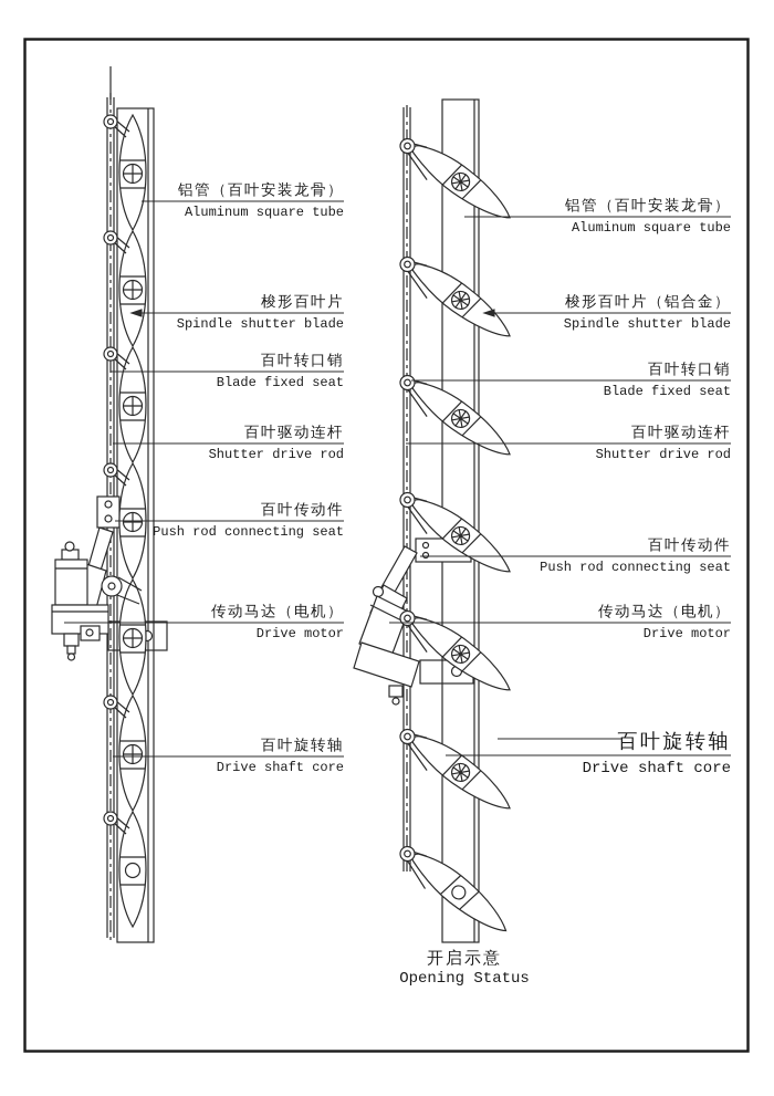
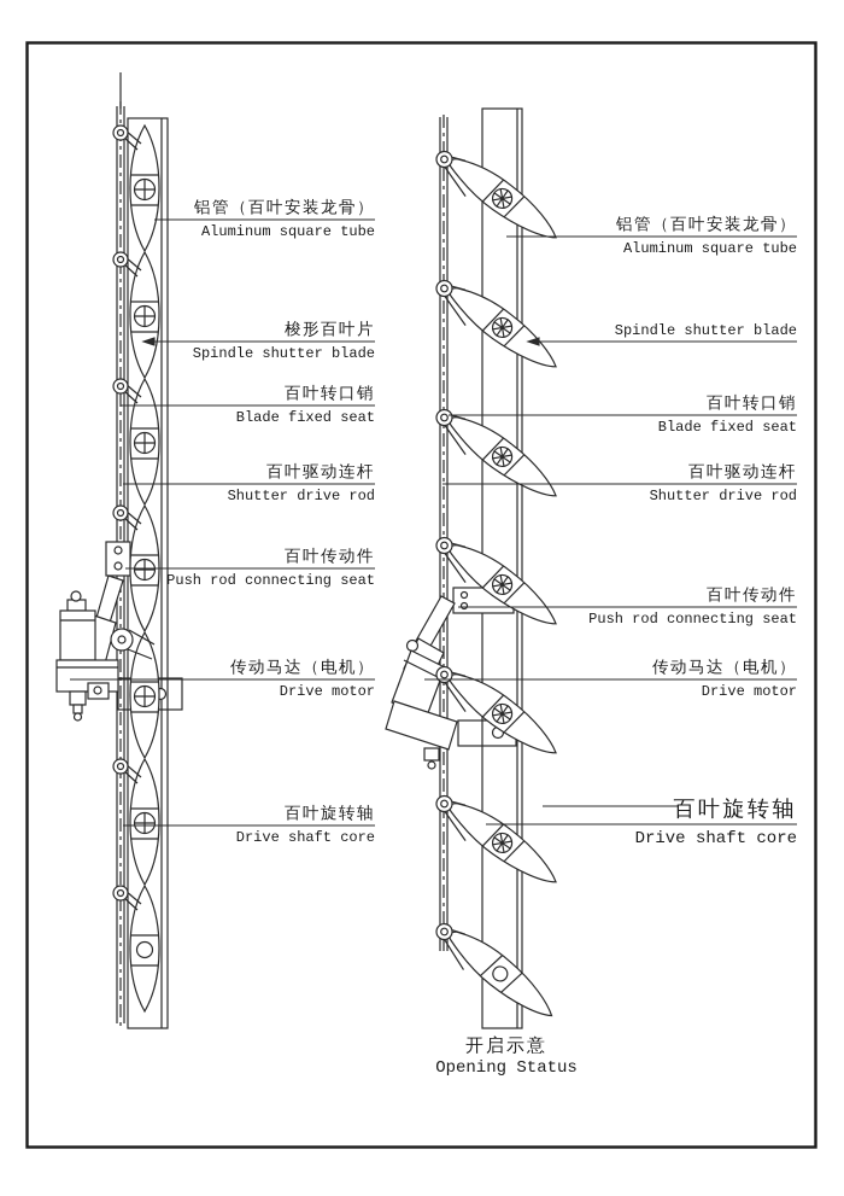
  铝管（百叶安装龙骨）
  Aluminum square tube
  梭形百叶片
  Spindle shutter blade
  百叶转口销
  Blade fixed seat
  百叶驱动连杆
  Shutter drive rod
  百叶传动件
  Push rod connecting seat
  传动马达（电机）
  Drive motor
  百叶旋转轴
  Drive shaft core
  铝管（百叶安装龙骨）
  Aluminum square tube
- 梭形百叶片（铝合金）
  Spindle shutter blade
  百叶转口销
  Blade fixed seat
  百叶驱动连杆
  Shutter drive rod
  百叶传动件
  Push rod connecting seat
  传动马达（电机）
  Drive motor
  百叶旋转轴
  Drive shaft core
  开启示意
  Opening Status
